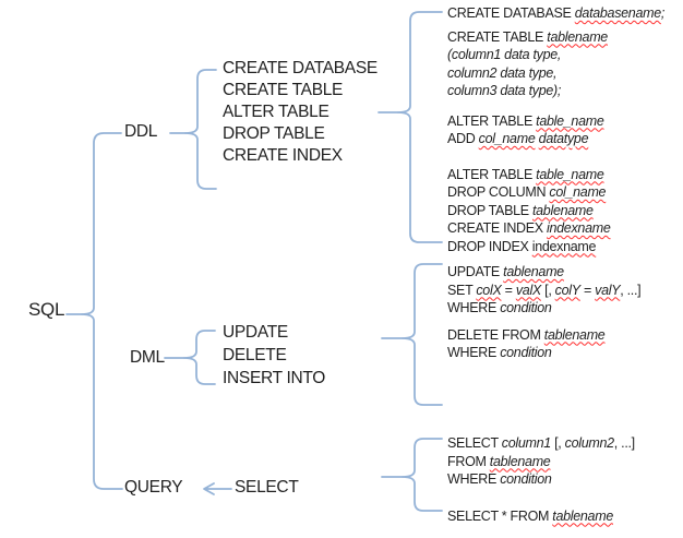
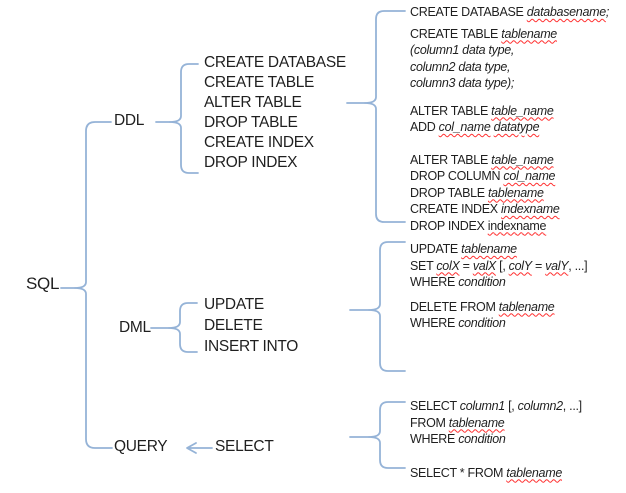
  SQL
  DDL
  CREATE DATABASE
  CREATE TABLE
  ALTER TABLE
  DROP TABLE
  CREATE INDEX
+ DROP INDEX
  CREATE DATABASE databasename;
  CREATE TABLE tablename
  (column1 data type,
  column2 data type,
  column3 data type);
  ALTER TABLE table_name
  ADD col_name datatype
  ALTER TABLE table_name
  DROP COLUMN col_name
  DROP TABLE tablename
  CREATE INDEX indexname
  DROP INDEX indexname
  DML
  UPDATE
  DELETE
  INSERT INTO
  UPDATE tablename
  SET colX = valX [, colY = valY, ...]
  WHERE condition
  DELETE FROM tablename
  WHERE condition
  QUERY
  SELECT
  SELECT column1 [, column2, ...]
  FROM tablename
  WHERE condition
  SELECT * FROM tablename
